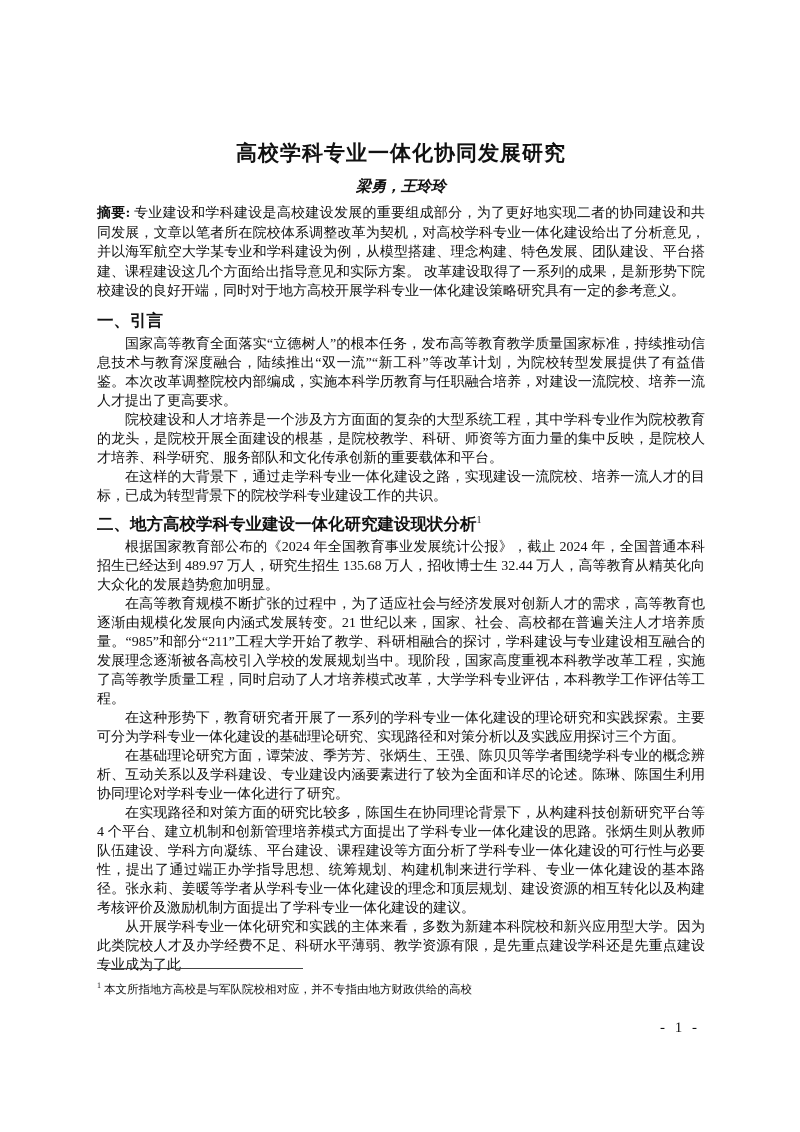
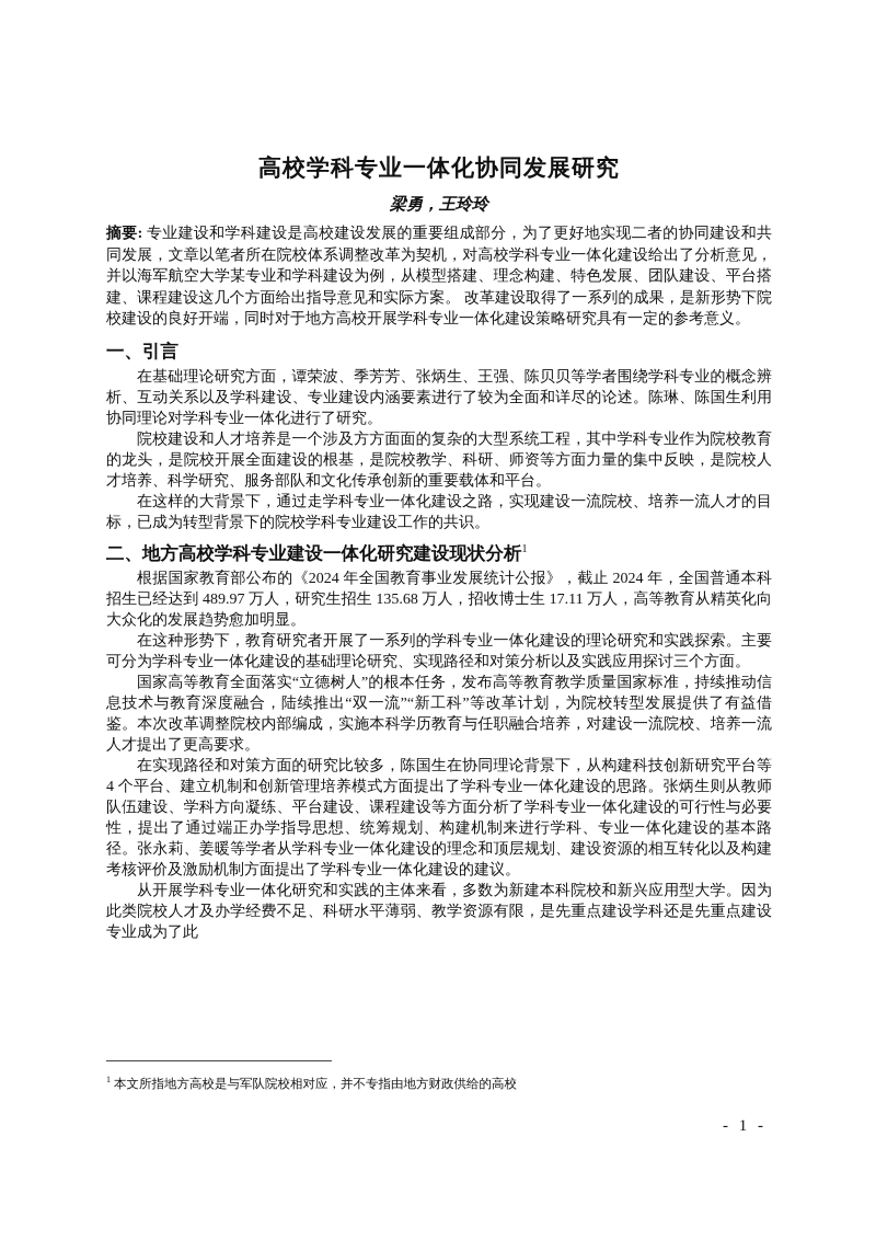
  高校学科专业一体化协同发展研究
  梁勇，王玲玲
  摘要: 专业建设和学科建设是高校建设发展的重要组成部分，为了更好地实现二者的协同建设和共同发展，文章以笔者所在院校体系调整改革为契机，对高校学科专业一体化建设给出了分析意见，并以海军航空大学某专业和学科建设为例，从模型搭建、理念构建、特色发展、团队建设、平台搭建、课程建设这几个方面给出指导意见和实际方案。 改革建设取得了一系列的成果，是新形势下院校建设的良好开端，同时对于地方高校开展学科专业一体化建设策略研究具有一定的参考意义。
  一、引言
- 国家高等教育全面落实“立德树人”的根本任务，发布高等教育教学质量国家标准，持续推动信息技术与教育深度融合，陆续推出“双一流”“新工科”等改革计划，为院校转型发展提供了有益借鉴。本次改革调整院校内部编成，实施本科学历教育与任职融合培养，对建设一流院校、培养一流人才提出了更高要求。
+ 在基础理论研究方面，谭荣波、季芳芳、张炳生、王强、陈贝贝等学者围绕学科专业的概念辨析、互动关系以及学科建设、专业建设内涵要素进行了较为全面和详尽的论述。陈琳、陈国生利用协同理论对学科专业一体化进行了研究。
  院校建设和人才培养是一个涉及方方面面的复杂的大型系统工程，其中学科专业作为院校教育的龙头，是院校开展全面建设的根基，是院校教学、科研、师资等方面力量的集中反映，是院校人才培养、科学研究、服务部队和文化传承创新的重要载体和平台。
  在这样的大背景下，通过走学科专业一体化建设之路，实现建设一流院校、培养一流人才的目标，已成为转型背景下的院校学科专业建设工作的共识。
  二、地方高校学科专业建设一体化研究建设现状分析1
- 根据国家教育部公布的《2024 年全国教育事业发展统计公报》，截止 2024 年，全国普通本科招生已经达到 489.97 万人，研究生招生 135.68 万人，招收博士生 32.44 万人，高等教育从精英化向大众化的发展趋势愈加明显。
+ 根据国家教育部公布的《2024 年全国教育事业发展统计公报》，截止 2024 年，全国普通本科招生已经达到 489.97 万人，研究生招生 135.68 万人，招收博士生 17.11 万人，高等教育从精英化向大众化的发展趋势愈加明显。
- 在高等教育规模不断扩张的过程中，为了适应社会与经济发展对创新人才的需求，高等教育也逐渐由规模化发展向内涵式发展转变。21 世纪以来，国家、社会、高校都在普遍关注人才培养质量。“985”和部分“211”工程大学开始了教学、科研相融合的探讨，学科建设与专业建设相互融合的发展理念逐渐被各高校引入学校的发展规划当中。现阶段，国家高度重视本科教学改革工程，实施了高等教学质量工程，同时启动了人才培养模式改革，大学学科专业评估，本科教学工作评估等工程。
  在这种形势下，教育研究者开展了一系列的学科专业一体化建设的理论研究和实践探索。主要可分为学科专业一体化建设的基础理论研究、实现路径和对策分析以及实践应用探讨三个方面。
- 在基础理论研究方面，谭荣波、季芳芳、张炳生、王强、陈贝贝等学者围绕学科专业的概念辨析、互动关系以及学科建设、专业建设内涵要素进行了较为全面和详尽的论述。陈琳、陈国生利用协同理论对学科专业一体化进行了研究。
+ 国家高等教育全面落实“立德树人”的根本任务，发布高等教育教学质量国家标准，持续推动信息技术与教育深度融合，陆续推出“双一流”“新工科”等改革计划，为院校转型发展提供了有益借鉴。本次改革调整院校内部编成，实施本科学历教育与任职融合培养，对建设一流院校、培养一流人才提出了更高要求。
  在实现路径和对策方面的研究比较多，陈国生在协同理论背景下，从构建科技创新研究平台等 4 个平台、建立机制和创新管理培养模式方面提出了学科专业一体化建设的思路。张炳生则从教师队伍建设、学科方向凝练、平台建设、课程建设等方面分析了学科专业一体化建设的可行性与必要性，提出了通过端正办学指导思想、统筹规划、构建机制来进行学科、专业一体化建设的基本路径。张永莉、姜暖等学者从学科专业一体化建设的理念和顶层规划、建设资源的相互转化以及构建考核评价及激励机制方面提出了学科专业一体化建设的建议。
  从开展学科专业一体化研究和实践的主体来看，多数为新建本科院校和新兴应用型大学。因为此类院校人才及办学经费不足、科研水平薄弱、教学资源有限，是先重点建设学科还是先重点建设专业成为了此
  1 本文所指地方高校是与军队院校相对应，并不专指由地方财政供给的高校
  - 1 -
